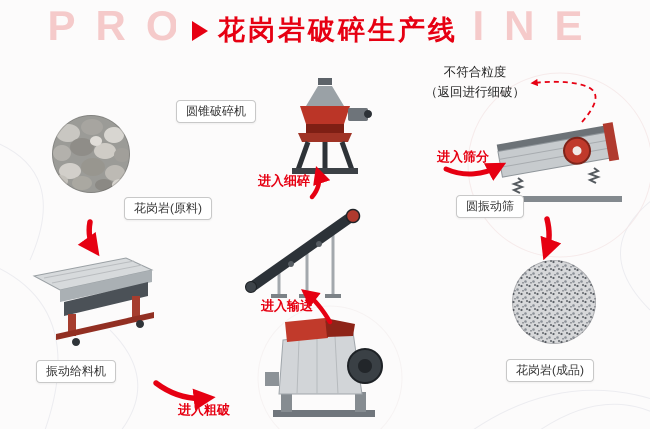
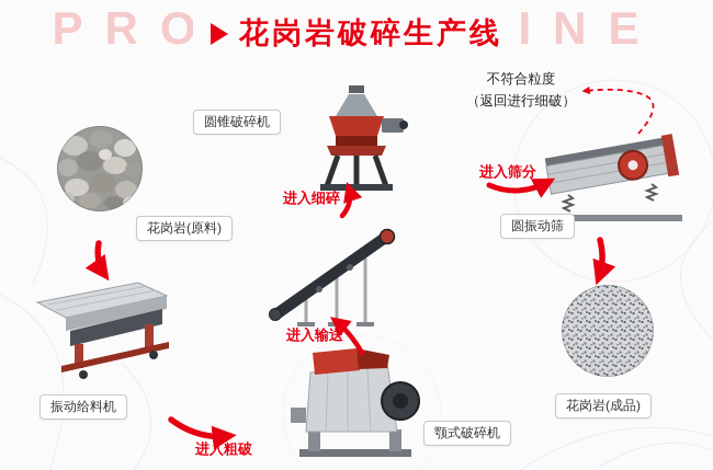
  花岗岩破碎生产线
  花岗岩(原料)
  振动给料机
+ 颚式破碎机
  圆锥破碎机
  圆振动筛
  花岗岩(成品)
  进入粗破
  进入输送
  进入细碎
  进入筛分
  不符合粒度
  （返回进行细破）
